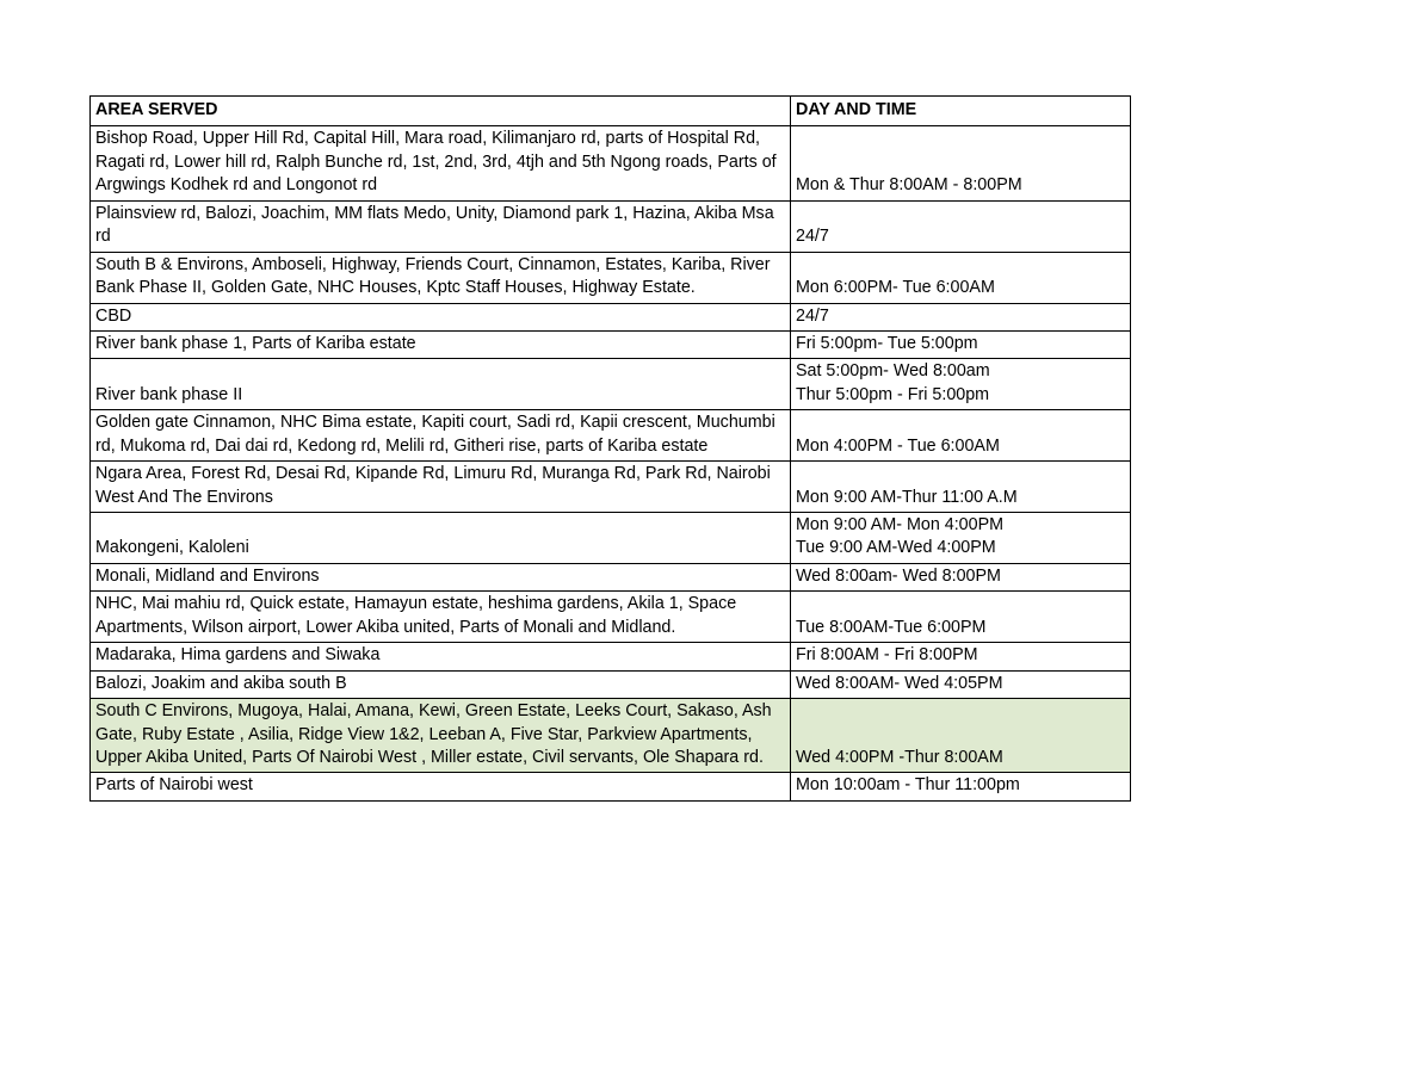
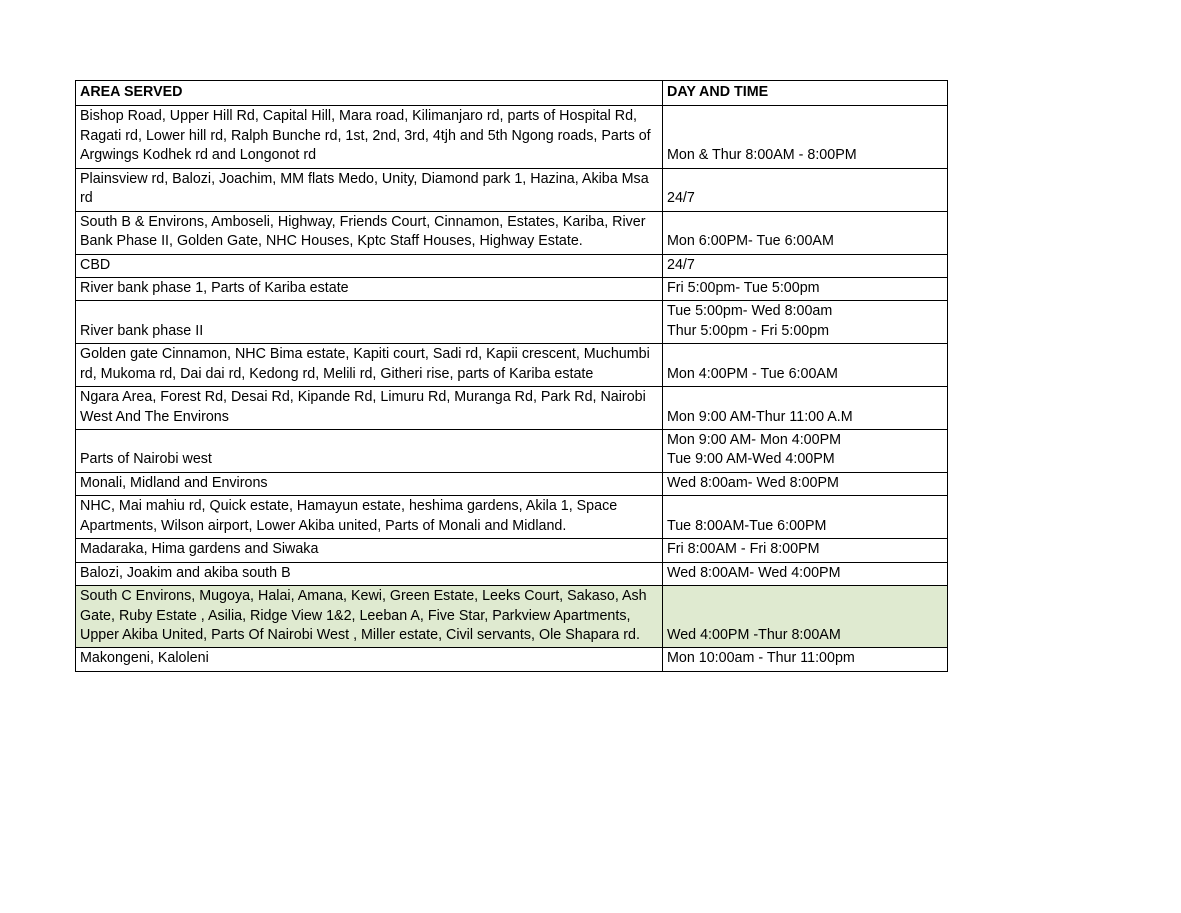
  AREA SERVED	DAY AND TIME
  Bishop Road, Upper Hill Rd, Capital Hill, Mara road, Kilimanjaro rd, parts of Hospital Rd, Ragati rd, Lower hill rd, Ralph Bunche rd, 1st, 2nd, 3rd, 4tjh and 5th Ngong roads, Parts of Argwings Kodhek rd and Longonot rd	Mon & Thur 8:00AM - 8:00PM
  Plainsview rd, Balozi, Joachim, MM flats Medo, Unity, Diamond park 1, Hazina, Akiba Msa rd	24/7
  South B & Environs, Amboseli, Highway, Friends Court, Cinnamon, Estates, Kariba, River Bank Phase II, Golden Gate, NHC Houses, Kptc Staff Houses, Highway Estate.	Mon 6:00PM- Tue 6:00AM
  CBD	24/7
  River bank phase 1, Parts of Kariba estate	Fri 5:00pm- Tue 5:00pm
- River bank phase II	Sat 5:00pm- Wed 8:00amThur 5:00pm - Fri 5:00pm
+ River bank phase II	Tue 5:00pm- Wed 8:00amThur 5:00pm - Fri 5:00pm
  Golden gate Cinnamon, NHC Bima estate, Kapiti court, Sadi rd, Kapii crescent, Muchumbi rd, Mukoma rd, Dai dai rd, Kedong rd, Melili rd, Githeri rise, parts of Kariba estate	Mon 4:00PM - Tue 6:00AM
  Ngara Area, Forest Rd, Desai Rd, Kipande Rd, Limuru Rd, Muranga Rd, Park Rd, Nairobi West And The Environs	Mon 9:00 AM-Thur 11:00 A.M
- Makongeni, Kaloleni	Mon 9:00 AM- Mon 4:00PMTue 9:00 AM-Wed 4:00PM
+ Parts of Nairobi west	Mon 9:00 AM- Mon 4:00PMTue 9:00 AM-Wed 4:00PM
  Monali, Midland and Environs	Wed 8:00am- Wed 8:00PM
  NHC, Mai mahiu rd, Quick estate, Hamayun estate, heshima gardens, Akila 1, Space Apartments, Wilson airport, Lower Akiba united, Parts of Monali and Midland.	Tue 8:00AM-Tue 6:00PM
  Madaraka, Hima gardens and Siwaka	Fri 8:00AM - Fri 8:00PM
- Balozi, Joakim and akiba south B	Wed 8:00AM- Wed 4:05PM
+ Balozi, Joakim and akiba south B	Wed 8:00AM- Wed 4:00PM
  South C Environs, Mugoya, Halai, Amana, Kewi, Green Estate, Leeks Court, Sakaso, Ash Gate, Ruby Estate , Asilia, Ridge View 1&2, Leeban A, Five Star, Parkview Apartments, Upper Akiba United, Parts Of Nairobi West , Miller estate, Civil servants, Ole Shapara rd.	Wed 4:00PM -Thur 8:00AM
- Parts of Nairobi west	Mon 10:00am - Thur 11:00pm
+ Makongeni, Kaloleni	Mon 10:00am - Thur 11:00pm
